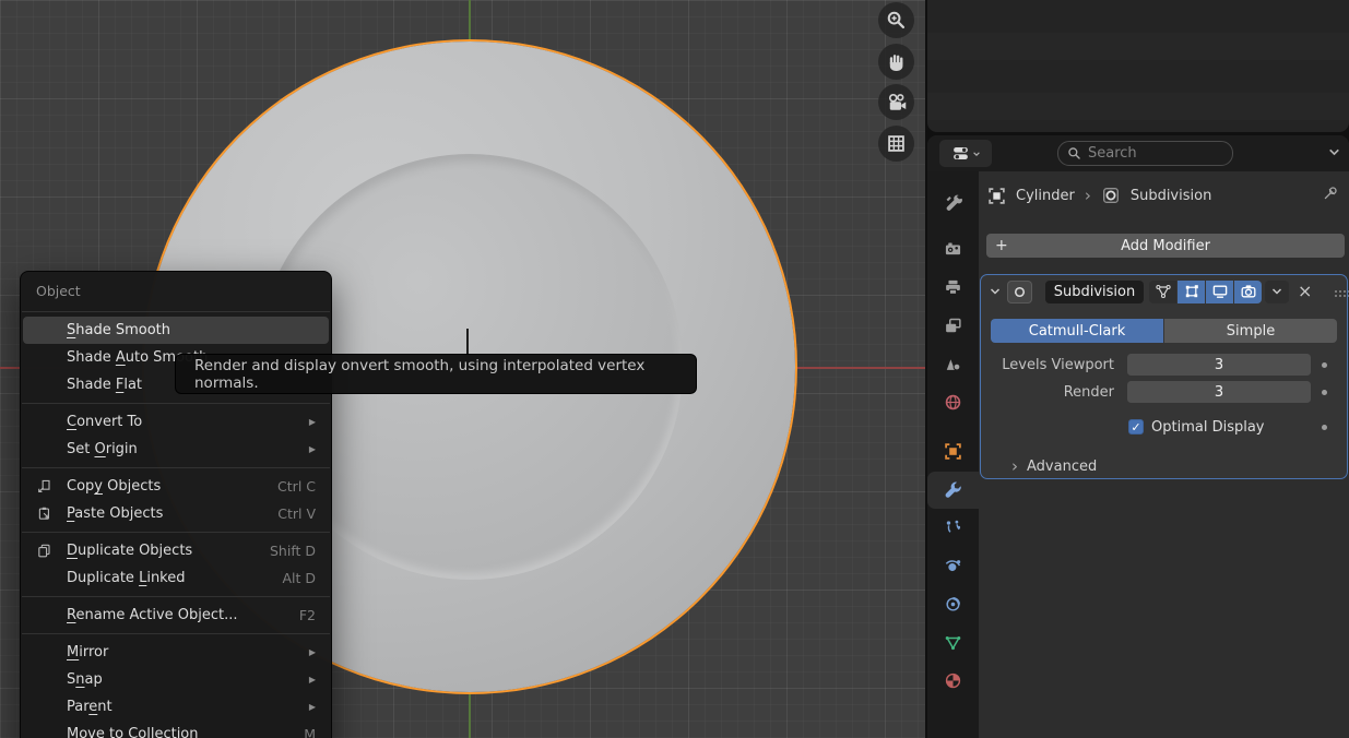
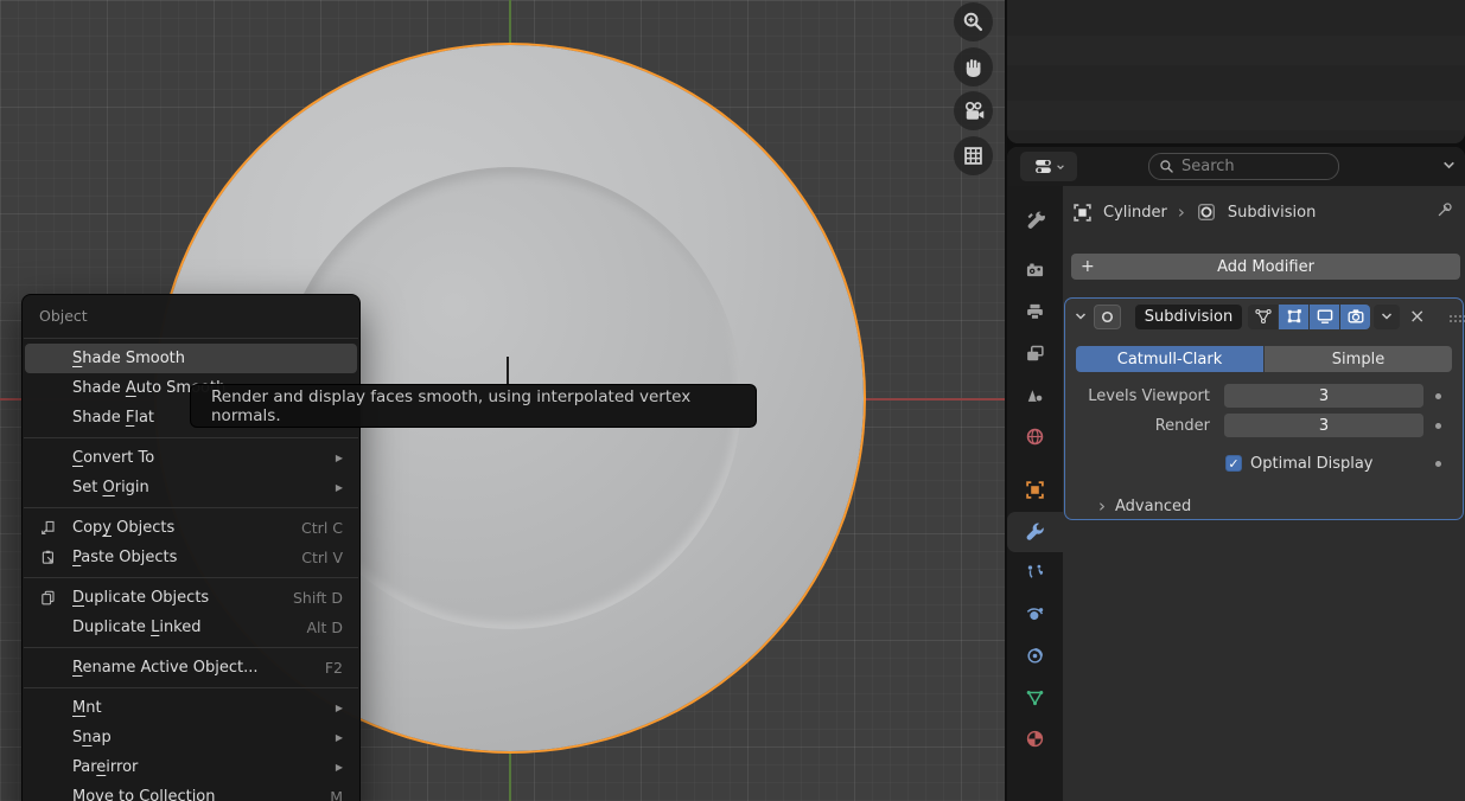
  Object
  Shade Smooth
  Shade Auto Sm
  Shade Flat
  Convert To
  ▶
  Set Origin
  ▶
  Copy Objects
  Ctrl C
  Paste Objects
  Ctrl V
  Duplicate Objects
  Shift D
  Duplicate Linked
  Alt D
  Rename Active Object...
  F2
- Mirror
+ Mnt
  ▶
  Snap
  ▶
- Parent
+ Pareirror
  ▶
  Move to Collection
  M
- Render and display onvert smooth, using interpolated vertex normals.
+ Render and display faces smooth, using interpolated vertex normals.
  Search
  Cylinder
  ›
  Subdivision
  +
  Add Modifier
  Subdivision
  ×
  Catmull-Clark
  Simple
  Levels Viewport
  3
  Render
  3
  ✓
  Optimal Display
  ›
  Advanced
